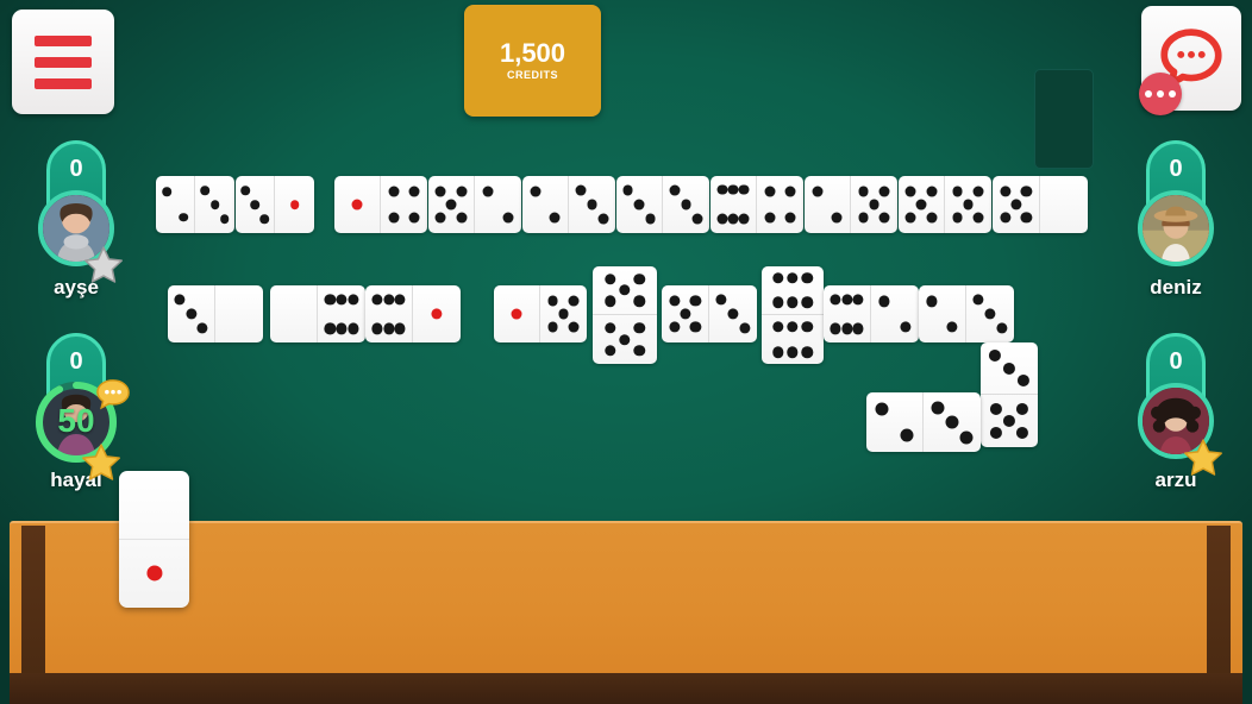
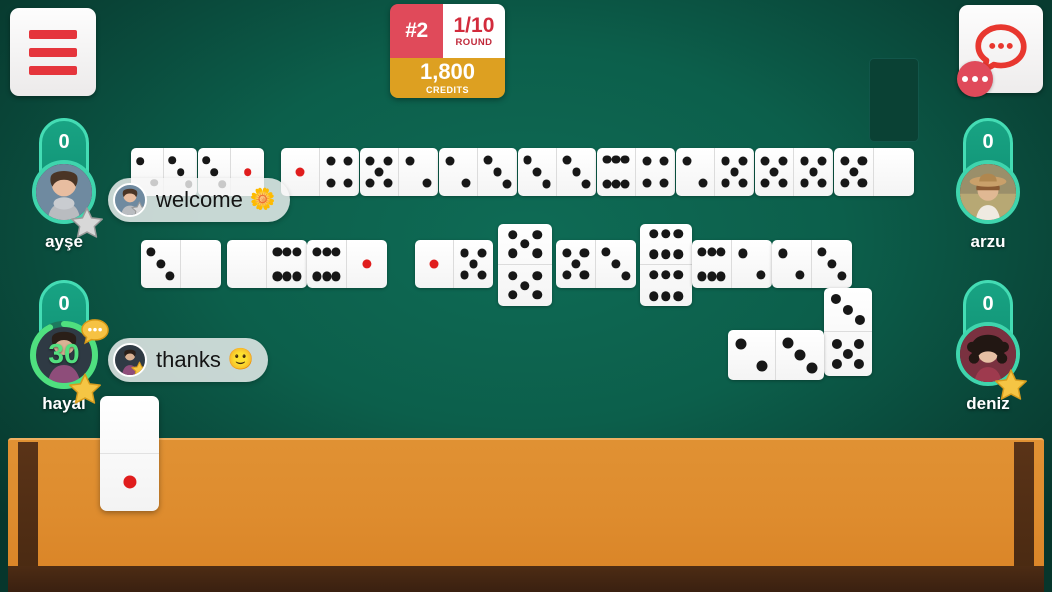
+ #2
+ 1/10
+ ROUND
- 1,500
+ 1,800
  CREDITS
  0
  ayşe
  0
- 50
+ 30
  hayal
  0
- deniz
+ arzu
  0
- arzu
+ deniz
+ welcome
+ 🌼
+ thanks
+ 🙂
